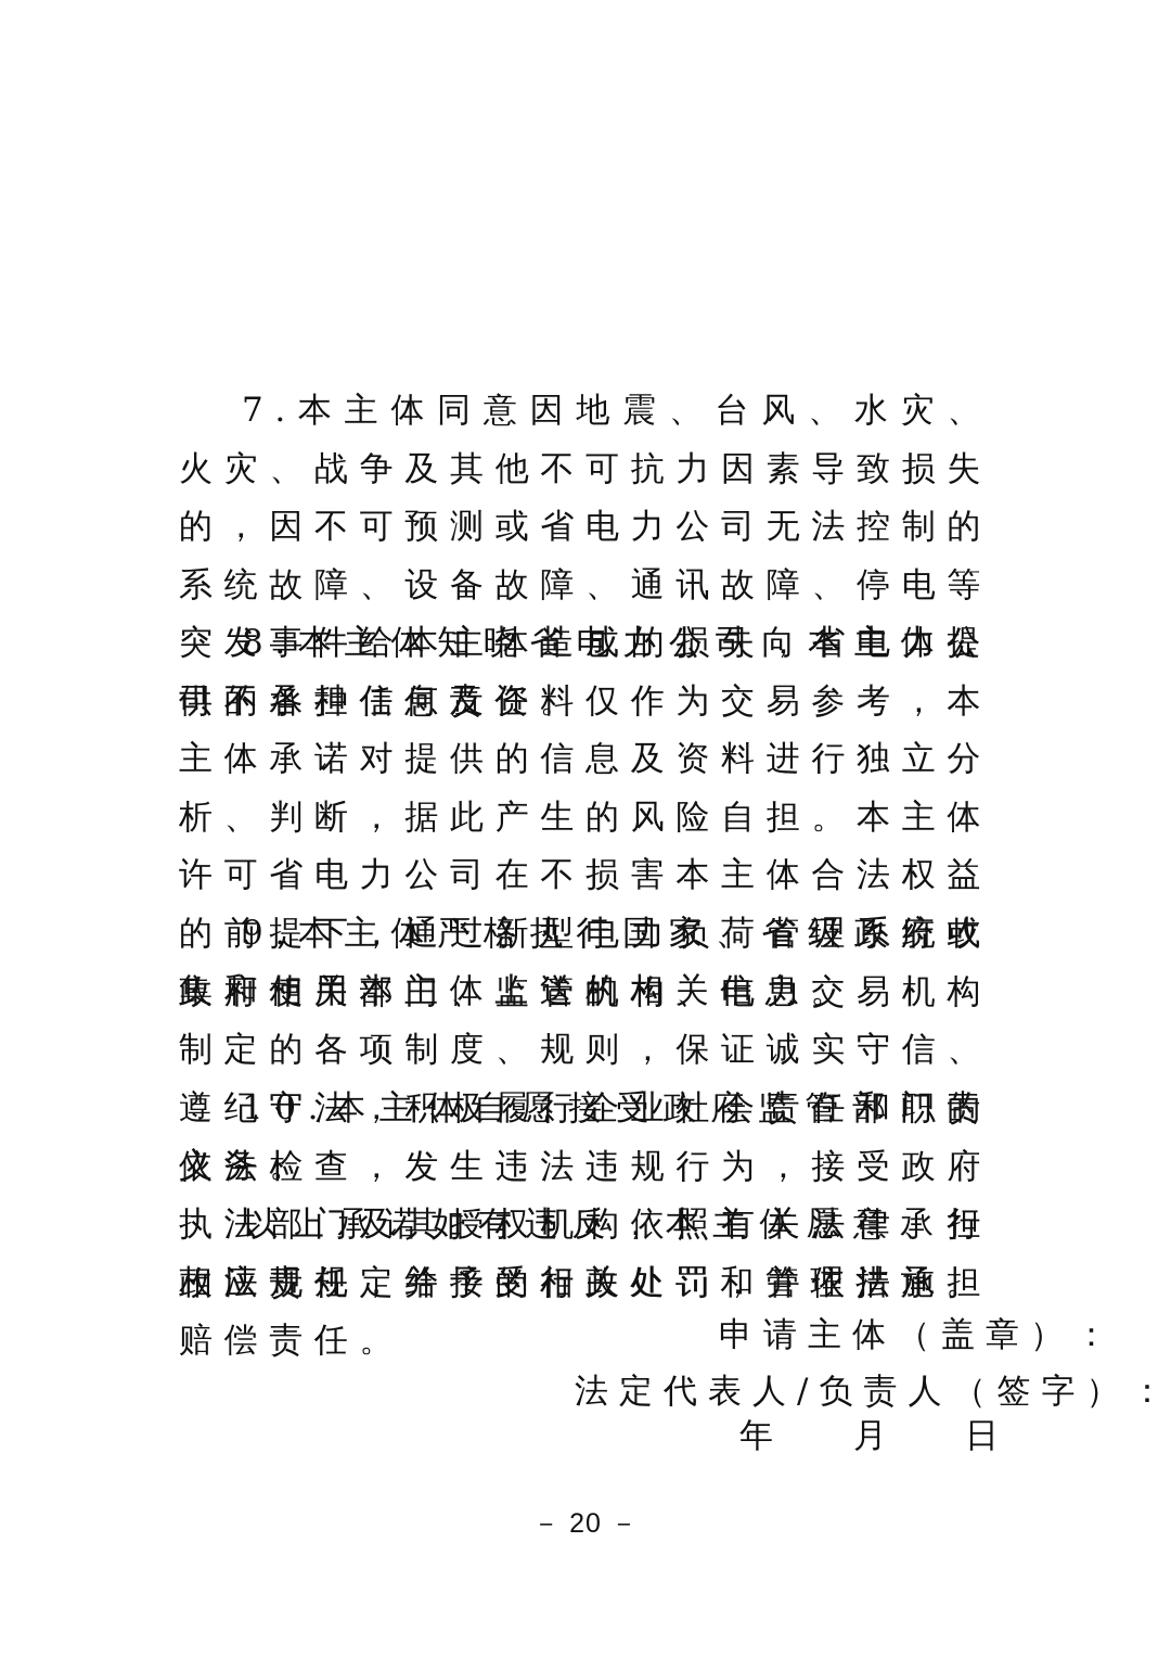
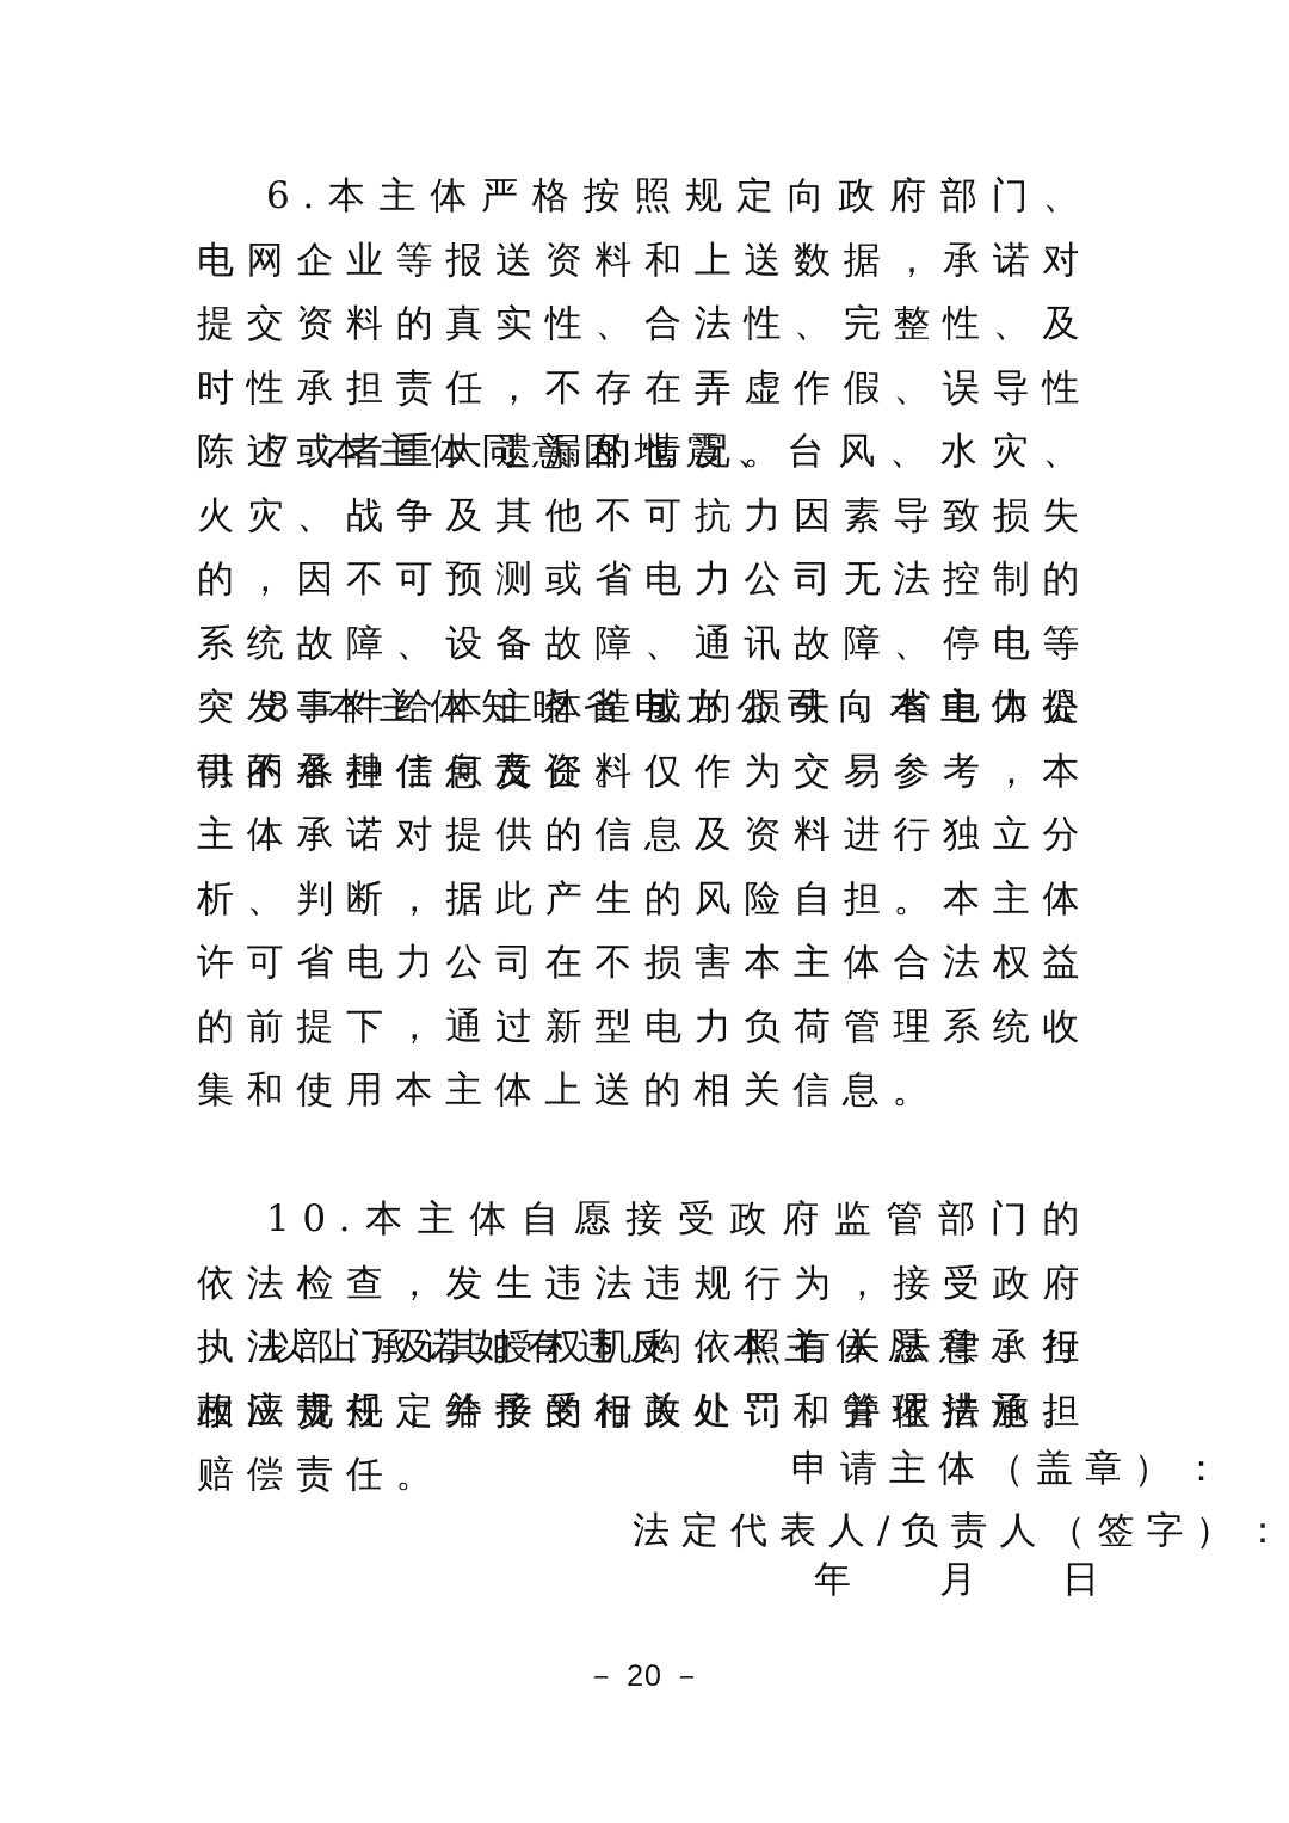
+ 6.本主体严格按照规定向政府部门、电网企业等报送资料和上送数据，承诺对提交资料的真实性、合法性、完整性、及时性承担责任，不存在弄虚作假、误导性陈述或者重大遗漏的情况。
  7.本主体同意因地震、台风、水灾、火灾、战争及其他不可抗力因素导致损失的，因不可预测或省电力公司无法控制的系统故障、设备故障、通讯故障、停电等突发事件给本主体造成的损失，省电力公司不承担任何责任。
  8.本主体知晓省电力公司向本主体提供的各种信息及资料仅作为交易参考，本主体承诺对提供的信息及资料进行独立分析、判断，据此产生的风险自担。本主体许可省电力公司在不损害本主体合法权益的前提下，通过新型电力负荷管理系统收集和使用本主体上送的相关信息。
- 9.本主体严格执行国家、省级政府或政府相关部门、监管机构、电力交易机构制定的各项制度、规则，保证诚实守信、遵纪守法，积极履行企业社会责任和职责义务。
  10.本主体自愿接受政府监管部门的依法检查，发生违法违规行为，接受政府执法部门及其授权机构依照有关法律、行政法规规定给予的行政处罚，并依法承担赔偿责任。
  以上承诺如有违反，本主体愿意承担相应责任，并接受相关处罚和管理措施。
  申请主体（盖章）：
  法定代表人/负责人（签字）：
  年
  月
  日
  － 20 －
